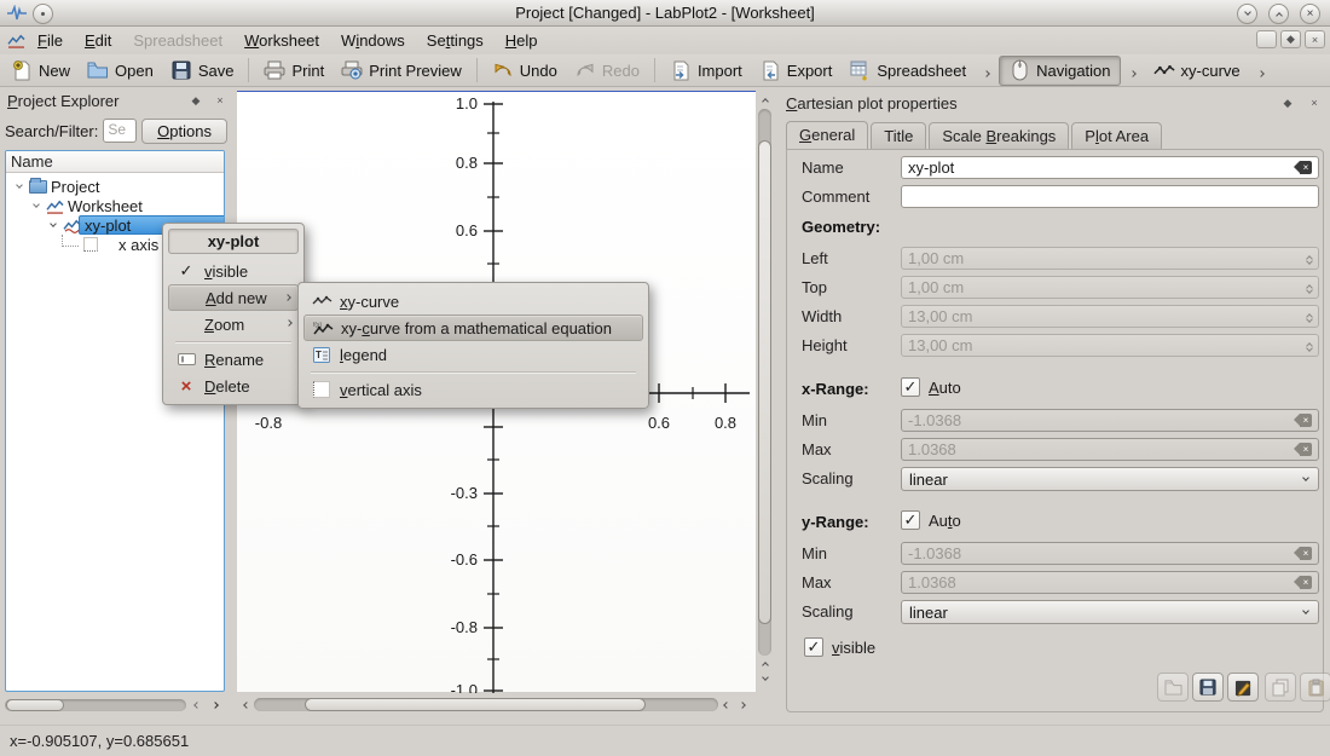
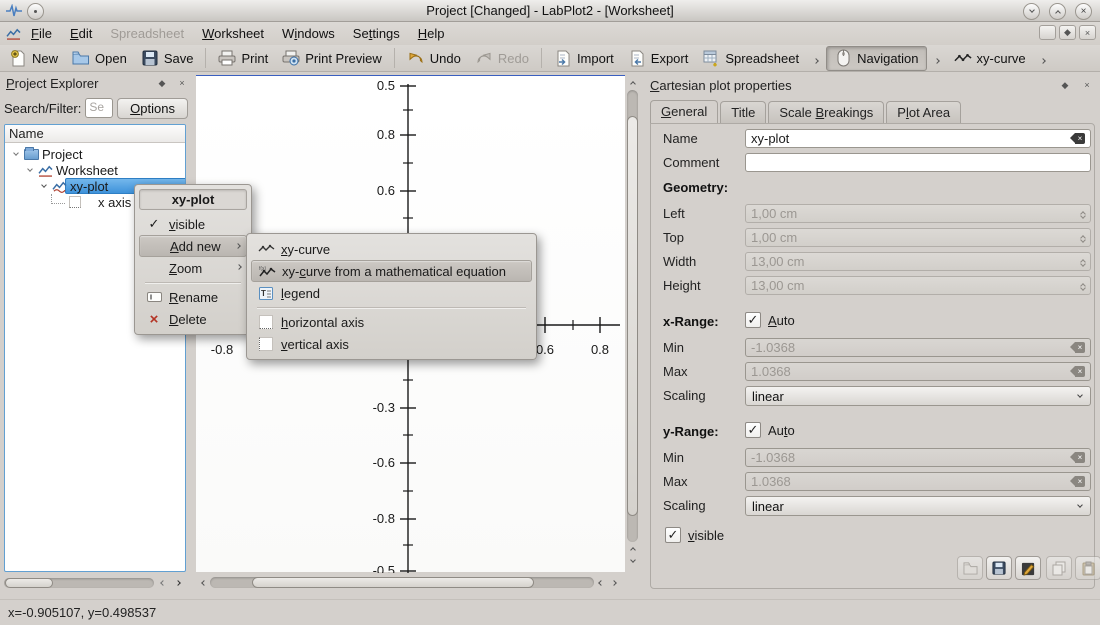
  Project [Changed] - LabPlot2 - [Worksheet]
  ×
  File
  Edit
  Spreadsheet
  Worksheet
  Windows
  Settings
  Help
  ◆
  ×
  New
  Open
  Save
  Print
  Print Preview
  Undo
  Redo
  Import
  Export
  Spreadsheet
  Navigation
  xy-curve
  Project Explorer
  ◆
  ×
  Search/Filter:
  Se
  Options
  Name
  Project
  Worksheet
  xy-plot
  x axis
- 1.0
+ 0.5
  0.8
  0.6
  -0.3
  -0.6
  -0.8
- -1.0
+ -0.5
  -0.8
  0.6
  0.8
  Cartesian plot properties
  ◆
  ×
  General
  Title
  Scale Breakings
  Plot Area
  Name
  xy-plot
  ×
  Comment
  Geometry:
  Left
  1,00 cm
  Top
  1,00 cm
  Width
  13,00 cm
  Height
  13,00 cm
  x-Range:
  ✓
  Auto
  Min
  -1.0368
  ×
  Max
  1.0368
  ×
  Scaling
  linear
  y-Range:
  ✓
  Auto
  Min
  -1.0368
  ×
  Max
  1.0368
  ×
  Scaling
  linear
  ✓
  visible
  xy-plot
  ✓
  visible
  Add new
  Zoom
  Rename
  ×
  Delete
  xy-curve
  xy-curve from a mathematical equation
  T
  legend
+ horizontal axis
  vertical axis
- x=-0.905107, y=0.685651
+ x=-0.905107, y=0.498537
